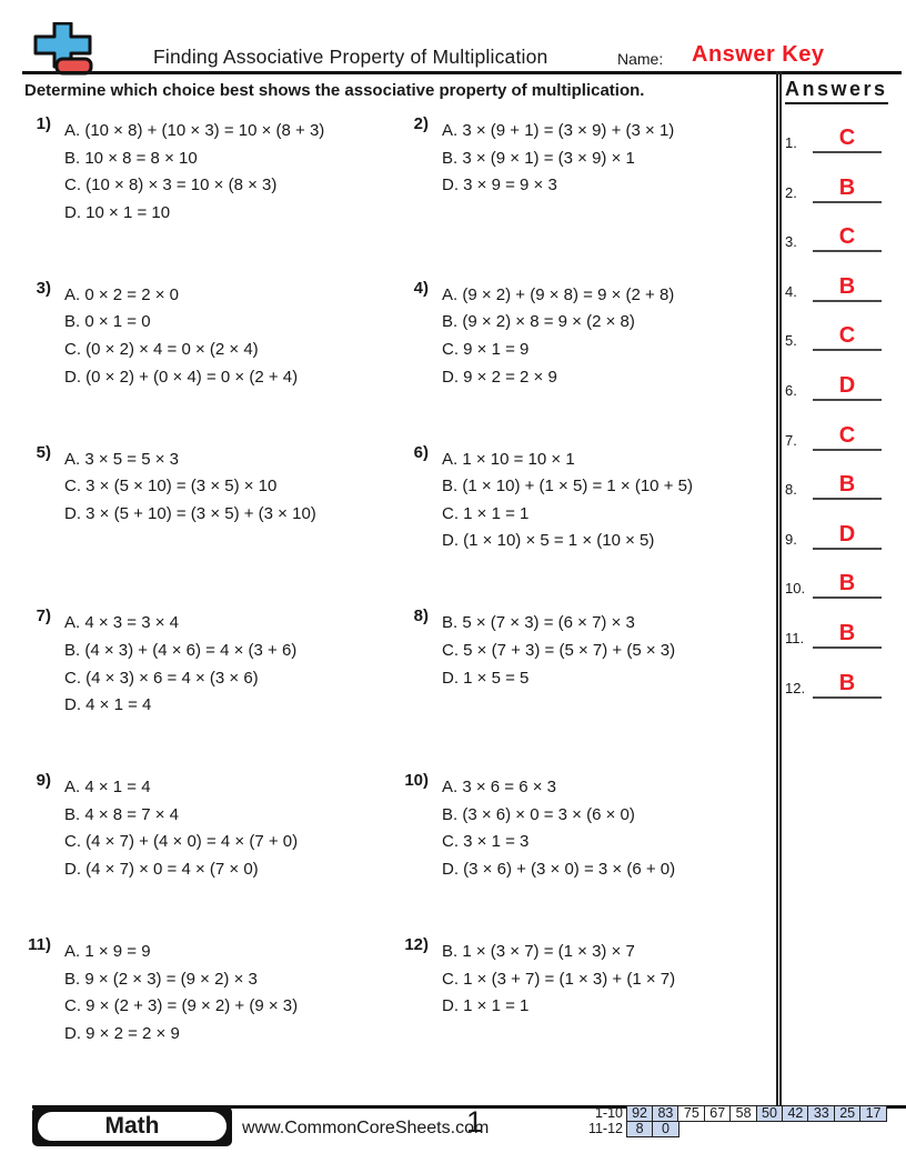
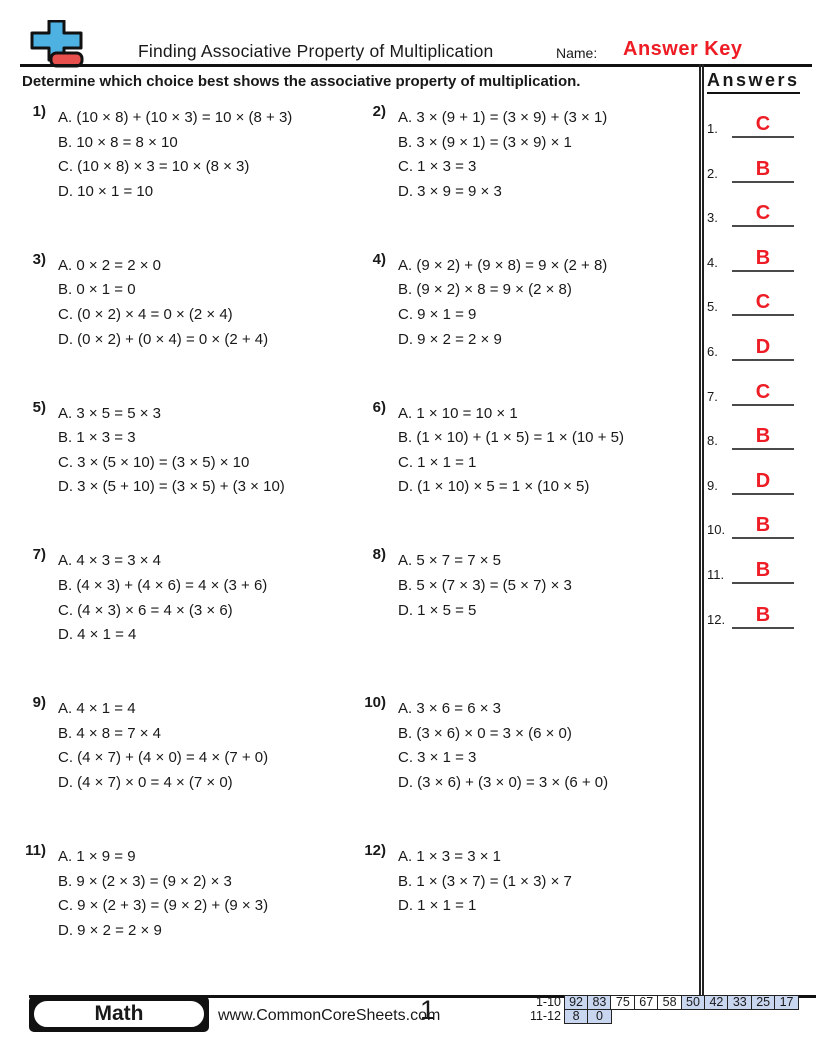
  Finding Associative Property of Multiplication
  Name:
  Answer Key
  Determine which choice best shows the associative property of multiplication.
  Answers
  1.
  C
  2.
  B
  3.
  C
  4.
  B
  5.
  C
  6.
  D
  7.
  C
  8.
  B
  9.
  D
  10.
  B
  11.
  B
  12.
  B
  1)
  A. (10 × 8) + (10 × 3) = 10 × (8 + 3)
  B. 10 × 8 = 8 × 10
  C. (10 × 8) × 3 = 10 × (8 × 3)
  D. 10 × 1 = 10
  2)
  A. 3 × (9 + 1) = (3 × 9) + (3 × 1)
  B. 3 × (9 × 1) = (3 × 9) × 1
+ C. 1 × 3 = 3
  D. 3 × 9 = 9 × 3
  3)
  A. 0 × 2 = 2 × 0
  B. 0 × 1 = 0
  C. (0 × 2) × 4 = 0 × (2 × 4)
  D. (0 × 2) + (0 × 4) = 0 × (2 + 4)
  4)
  A. (9 × 2) + (9 × 8) = 9 × (2 + 8)
  B. (9 × 2) × 8 = 9 × (2 × 8)
  C. 9 × 1 = 9
  D. 9 × 2 = 2 × 9
  5)
  A. 3 × 5 = 5 × 3
+ B. 1 × 3 = 3
  C. 3 × (5 × 10) = (3 × 5) × 10
  D. 3 × (5 + 10) = (3 × 5) + (3 × 10)
  6)
  A. 1 × 10 = 10 × 1
  B. (1 × 10) + (1 × 5) = 1 × (10 + 5)
  C. 1 × 1 = 1
  D. (1 × 10) × 5 = 1 × (10 × 5)
  7)
  A. 4 × 3 = 3 × 4
  B. (4 × 3) + (4 × 6) = 4 × (3 + 6)
  C. (4 × 3) × 6 = 4 × (3 × 6)
  D. 4 × 1 = 4
  8)
+ A. 5 × 7 = 7 × 5
- B. 5 × (7 × 3) = (6 × 7) × 3
+ B. 5 × (7 × 3) = (5 × 7) × 3
- C. 5 × (7 + 3) = (5 × 7) + (5 × 3)
  D. 1 × 5 = 5
  9)
  A. 4 × 1 = 4
  B. 4 × 8 = 7 × 4
  C. (4 × 7) + (4 × 0) = 4 × (7 + 0)
  D. (4 × 7) × 0 = 4 × (7 × 0)
  10)
  A. 3 × 6 = 6 × 3
  B. (3 × 6) × 0 = 3 × (6 × 0)
  C. 3 × 1 = 3
  D. (3 × 6) + (3 × 0) = 3 × (6 + 0)
  11)
  A. 1 × 9 = 9
  B. 9 × (2 × 3) = (9 × 2) × 3
  C. 9 × (2 + 3) = (9 × 2) + (9 × 3)
  D. 9 × 2 = 2 × 9
  12)
+ A. 1 × 3 = 3 × 1
  B. 1 × (3 × 7) = (1 × 3) × 7
- C. 1 × (3 + 7) = (1 × 3) + (1 × 7)
  D. 1 × 1 = 1
  Math
  www.CommonCoreSheets.com
  1
  1-10
  92
  83
  75
  67
  58
  50
  42
  33
  25
  17
  11-12
  8
  0
